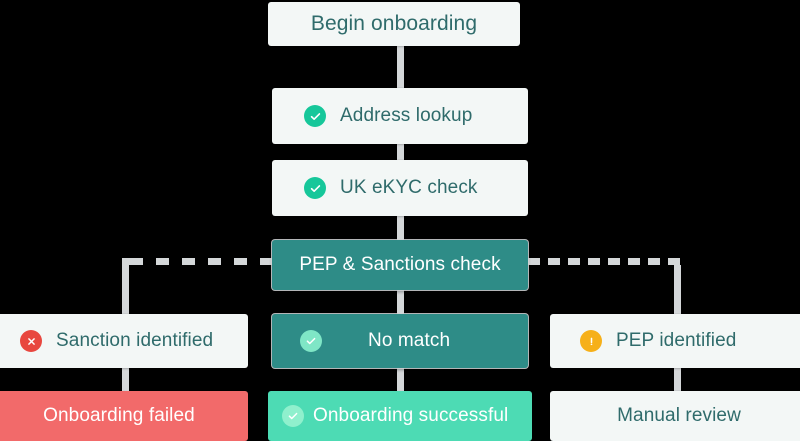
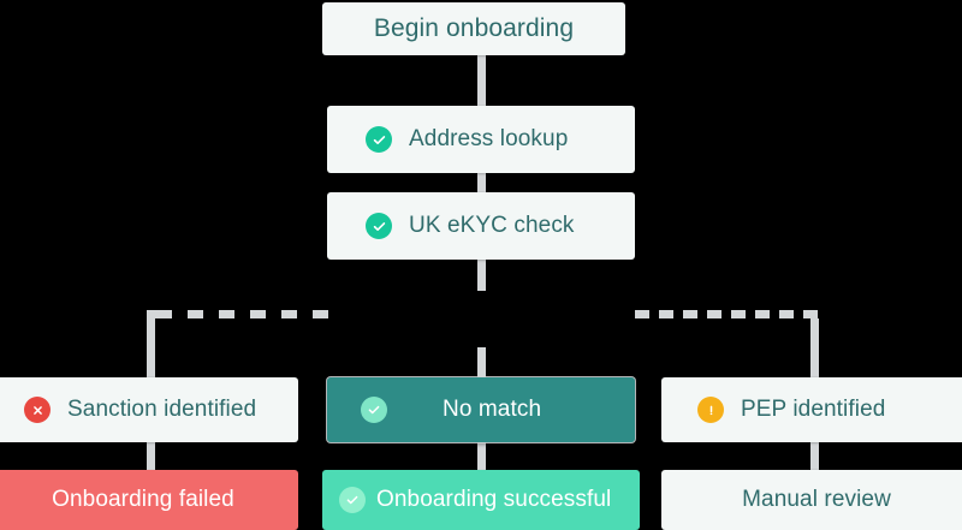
  Begin onboarding
  Address lookup
  UK eKYC check
- PEP & Sanctions check
  Sanction identified
  No match
  PEP identified
  Onboarding failed
  Onboarding successful
  Manual review
